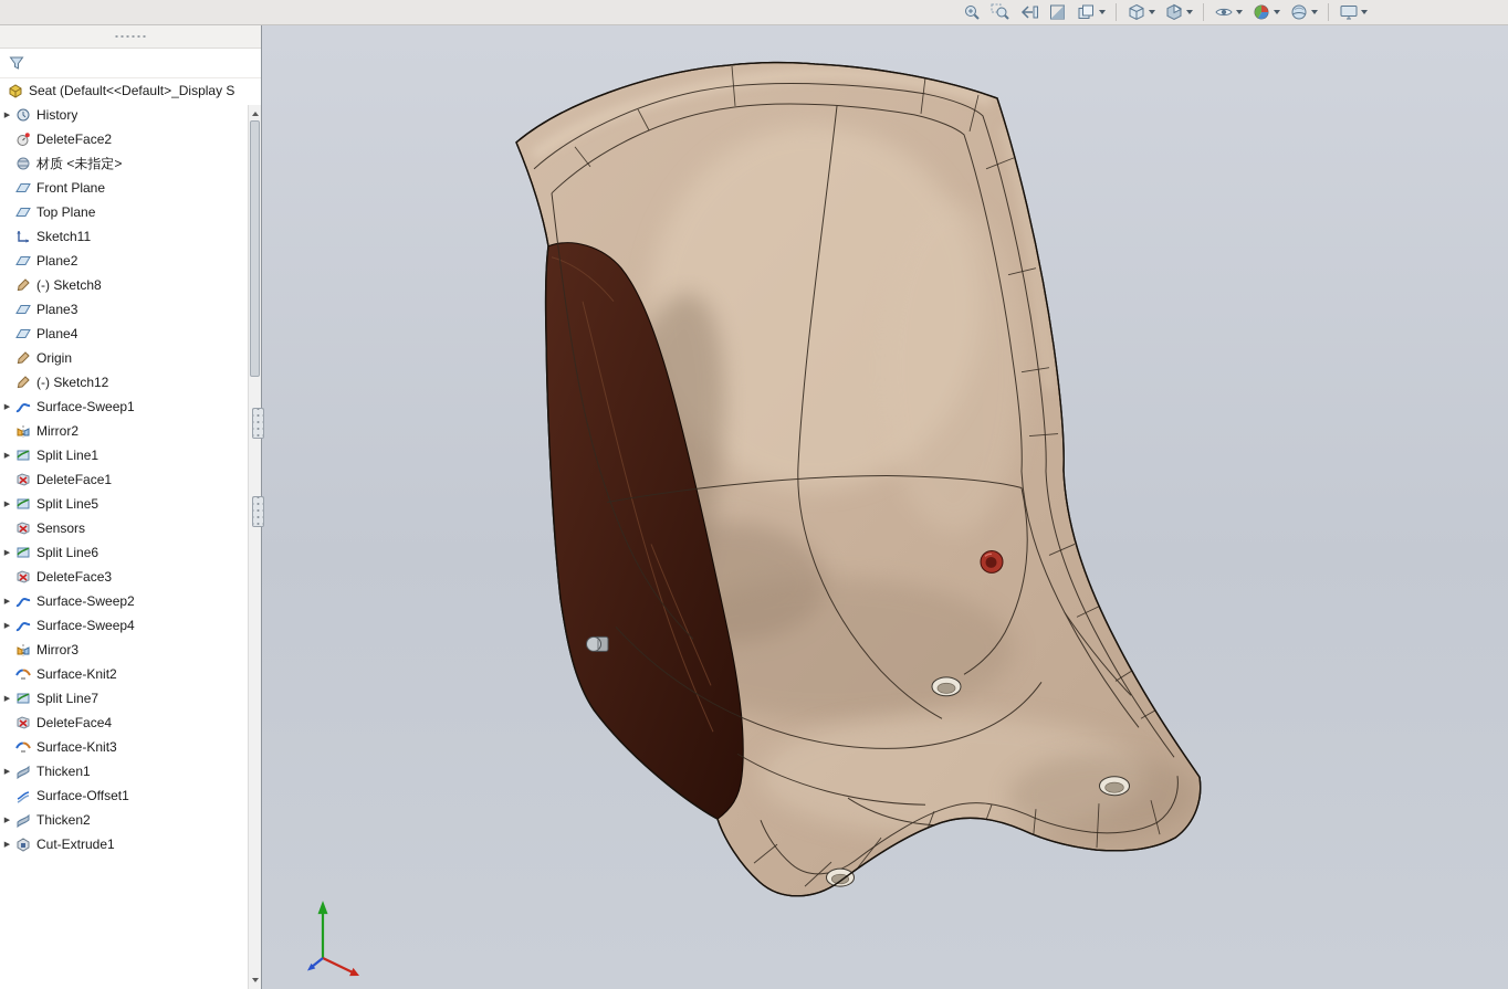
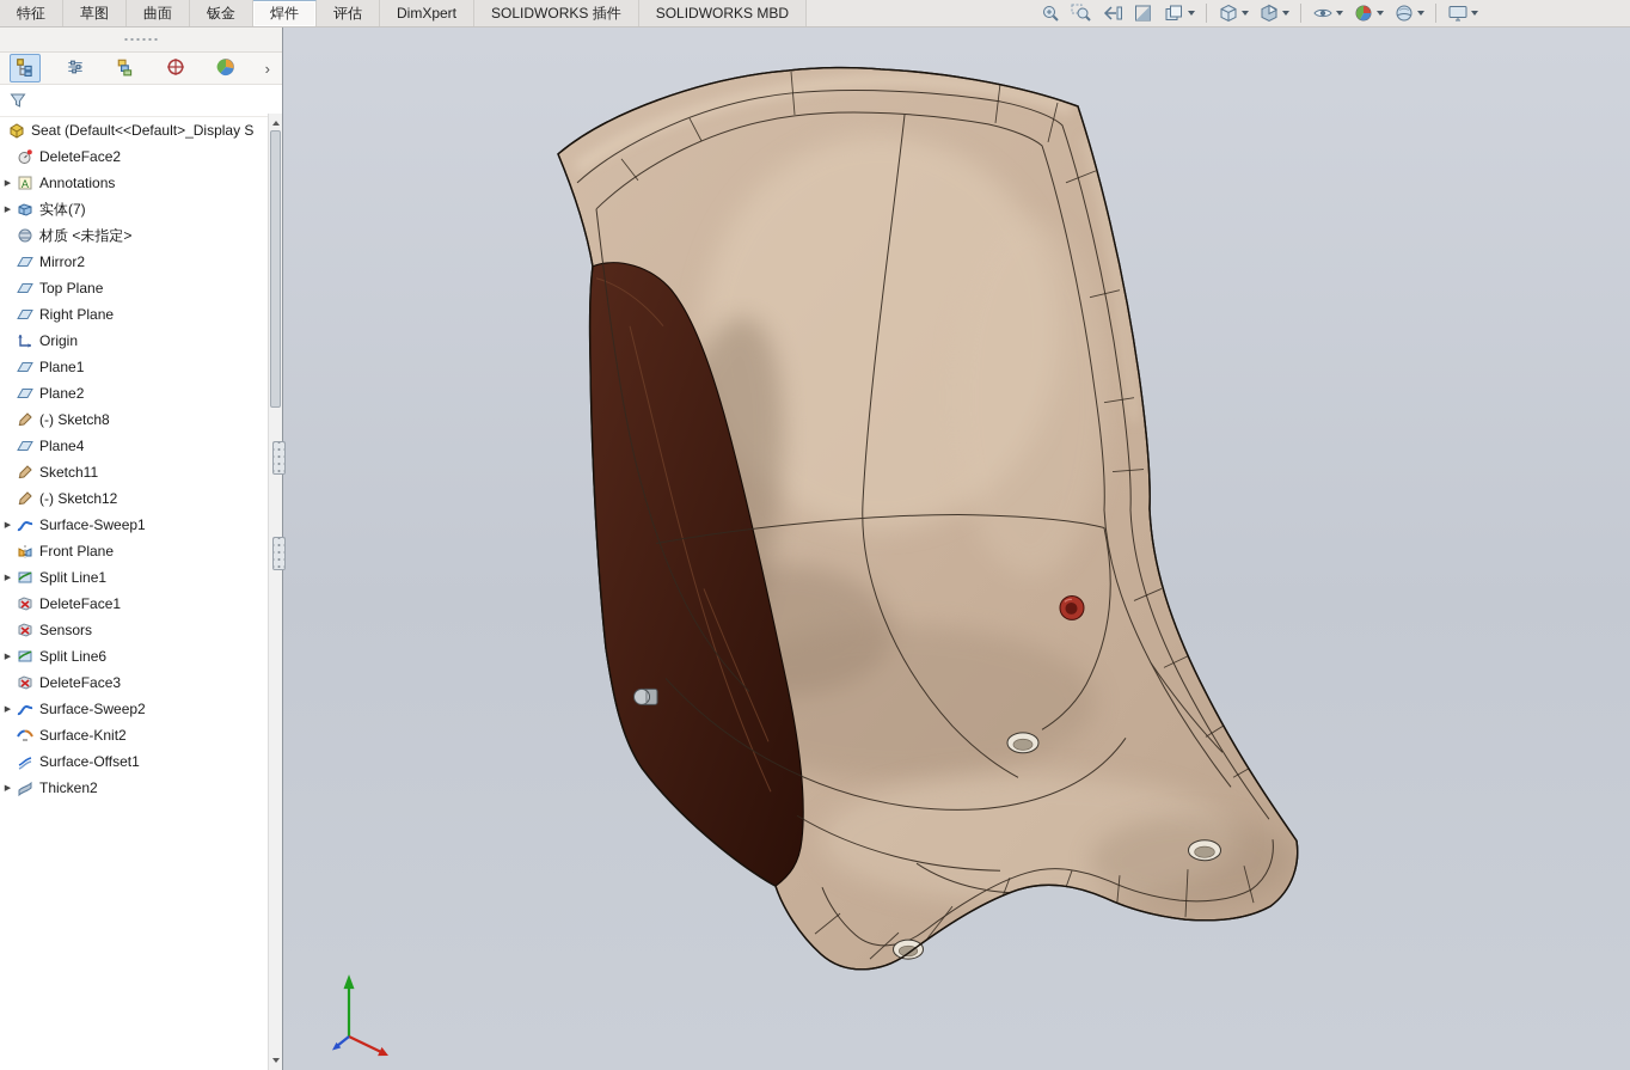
+ 特征
+ 草图
+ 曲面
+ 钣金
+ 焊件
+ 评估
+ DimXpert
+ SOLIDWORKS 插件
+ SOLIDWORKS MBD
+ ›
  Seat (Default<<Default>_Display S
- History
  DeleteFace2
+ A
+ Annotations
+ 实体(7)
  材质 <未指定>
- Front Plane
+ Mirror2
  Top Plane
+ Right Plane
- Sketch11
+ Origin
+ Plane1
  Plane2
  (-) Sketch8
- Plane3
  Plane4
- Origin
+ Sketch11
  (-) Sketch12
  Surface-Sweep1
- Mirror2
+ Front Plane
  Split Line1
  DeleteFace1
- Split Line5
  Sensors
  Split Line6
  DeleteFace3
  Surface-Sweep2
- Surface-Sweep4
- Mirror3
  Surface-Knit2
- Split Line7
- DeleteFace4
- Surface-Knit3
- Thicken1
  Surface-Offset1
  Thicken2
- Cut-Extrude1
